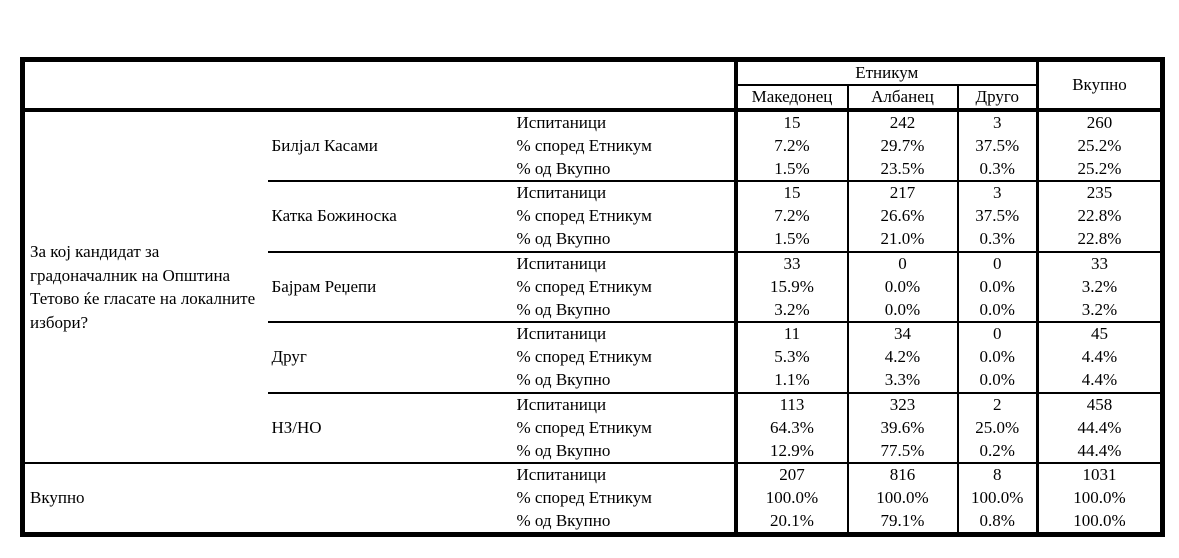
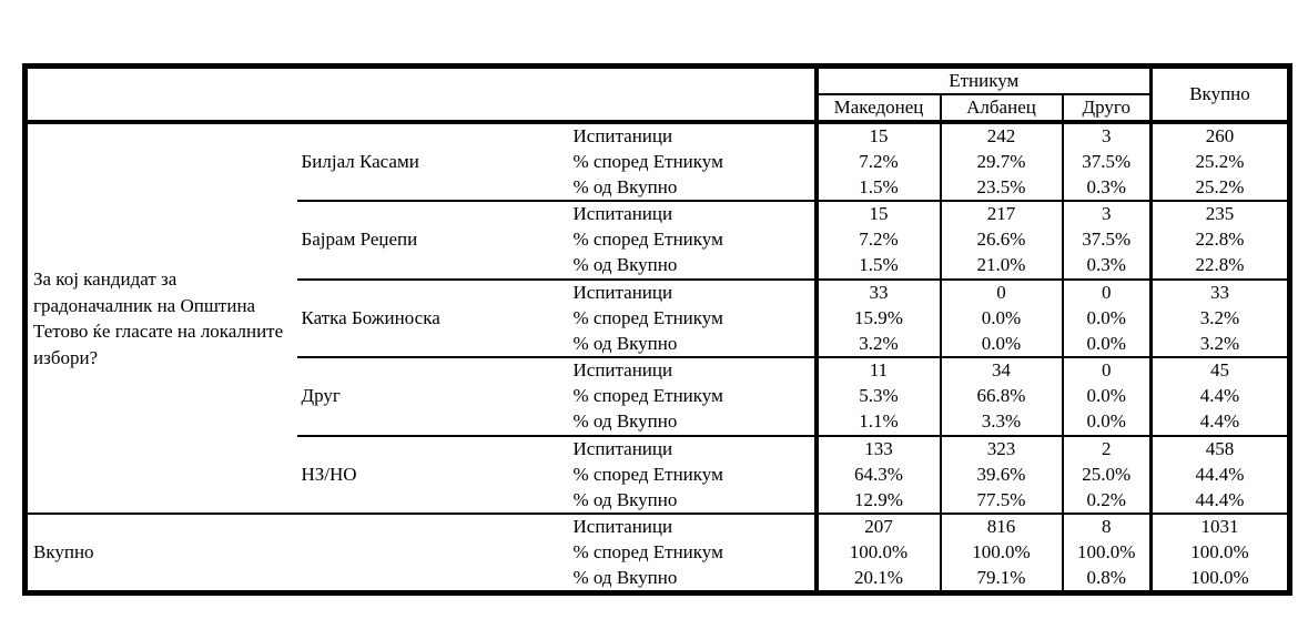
  	Етникум	Вкупно
  Македонец	Албанец	Друго
  За кој кандидат за градоначалник на Општина Тетово ќе гласате на локалните избори?	Билјал Касами	Испитаници	15	242	3	260
  % според Етникум	7.2%	29.7%	37.5%	25.2%
  % од Вкупно	1.5%	23.5%	0.3%	25.2%
- Катка Божиноска	Испитаници	15	217	3	235
+ Бајрам Реџепи	Испитаници	15	217	3	235
  % според Етникум	7.2%	26.6%	37.5%	22.8%
  % од Вкупно	1.5%	21.0%	0.3%	22.8%
- Бајрам Реџепи	Испитаници	33	0	0	33
+ Катка Божиноска	Испитаници	33	0	0	33
  % според Етникум	15.9%	0.0%	0.0%	3.2%
  % од Вкупно	3.2%	0.0%	0.0%	3.2%
  Друг	Испитаници	11	34	0	45
- % според Етникум	5.3%	4.2%	0.0%	4.4%
+ % според Етникум	5.3%	66.8%	0.0%	4.4%
  % од Вкупно	1.1%	3.3%	0.0%	4.4%
- НЗ/НО	Испитаници	113	323	2	458
+ НЗ/НО	Испитаници	133	323	2	458
  % според Етникум	64.3%	39.6%	25.0%	44.4%
  % од Вкупно	12.9%	77.5%	0.2%	44.4%
  Вкупно	Испитаници	207	816	8	1031
  % според Етникум	100.0%	100.0%	100.0%	100.0%
  % од Вкупно	20.1%	79.1%	0.8%	100.0%
